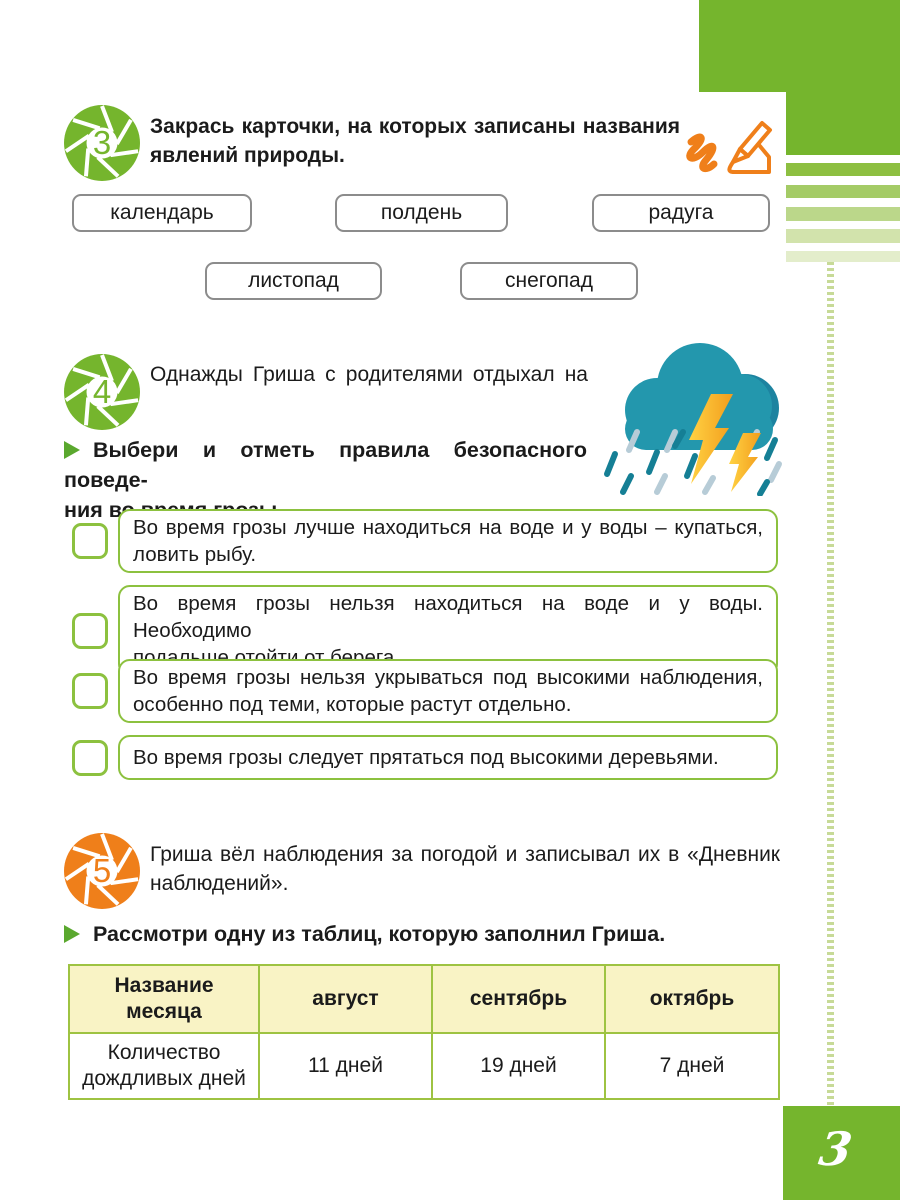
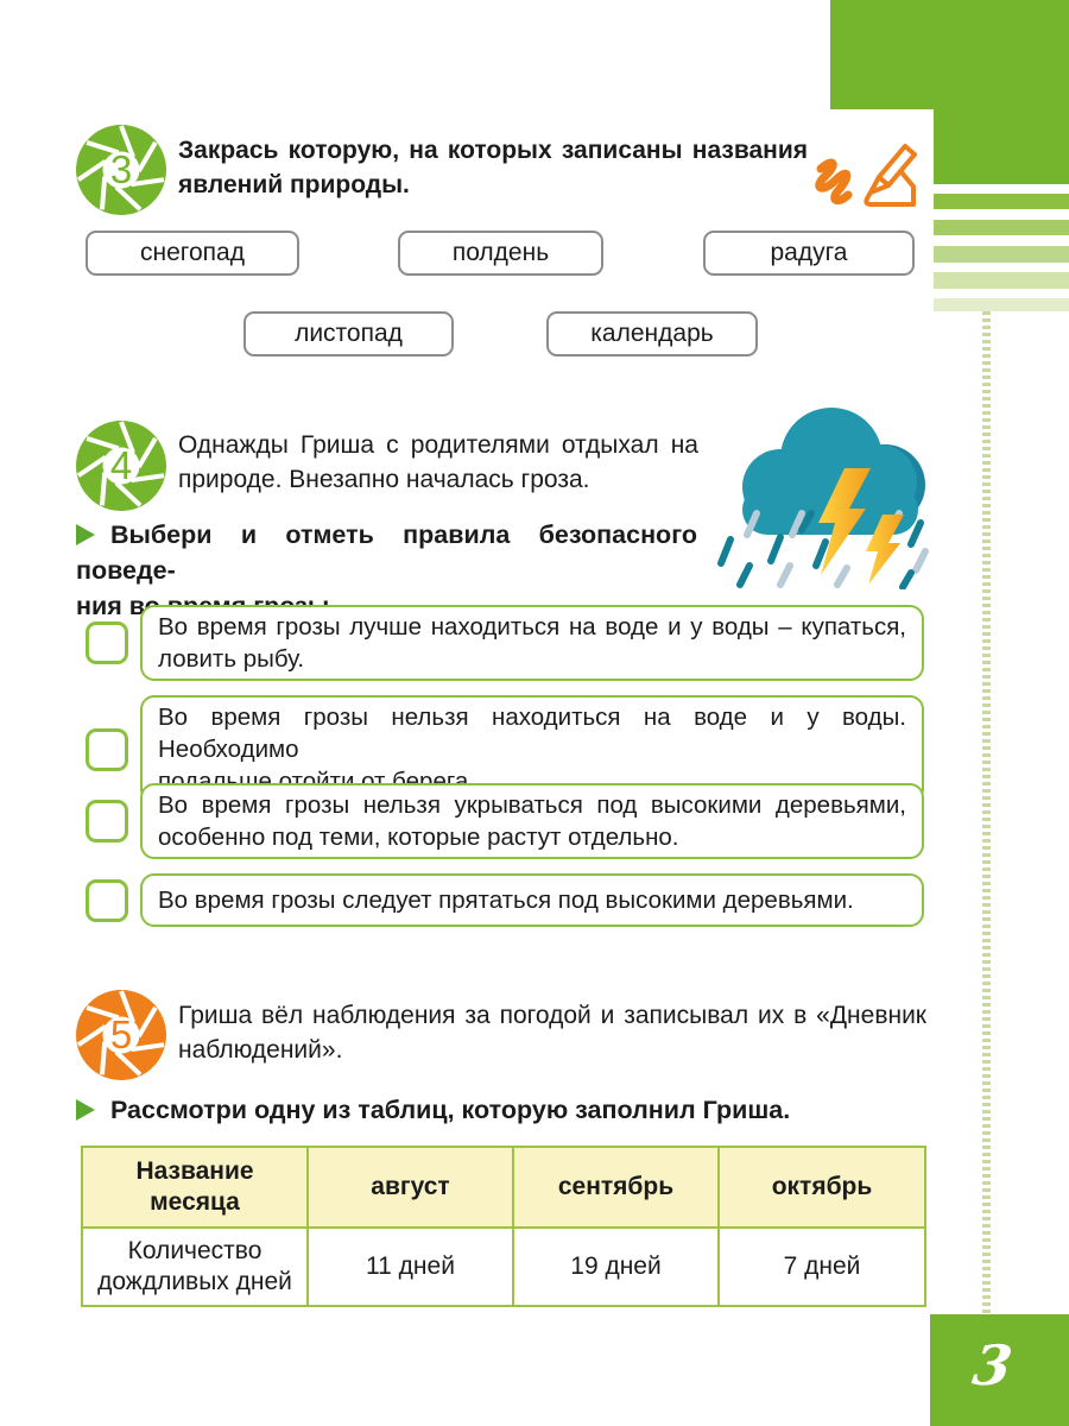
  3
- Закрась карточки, на которых записаны названия
+ Закрась которую, на которых записаны названия
  явлений природы.
- календарь
+ снегопад
  полдень
  радуга
  листопад
- снегопад
+ календарь
  4
  Однажды Гриша с родителями отдыхал на
+ природе. Внезапно началась гроза.
  Выбери и отметь правила безопасного поведе-
  Во время грозы лучше находиться на воде и у воды – купаться,
  ловить рыбу.
  Во время грозы нельзя находиться на воде и у воды. Необходимо
  подальше отойти от берега.
- Во время грозы нельзя укрываться под высокими наблюдения,
+ Во время грозы нельзя укрываться под высокими деревьями,
  особенно под теми, которые растут отдельно.
  Во время грозы следует прятаться под высокими деревьями.
  5
  Гриша вёл наблюдения за погодой и записывал их в «Дневник
  наблюдений».
  Рассмотри одну из таблиц, которую заполнил Гриша.
  Название месяца	август	сентябрь	октябрь
  Количество дождливых дней	11 дней	19 дней	7 дней
